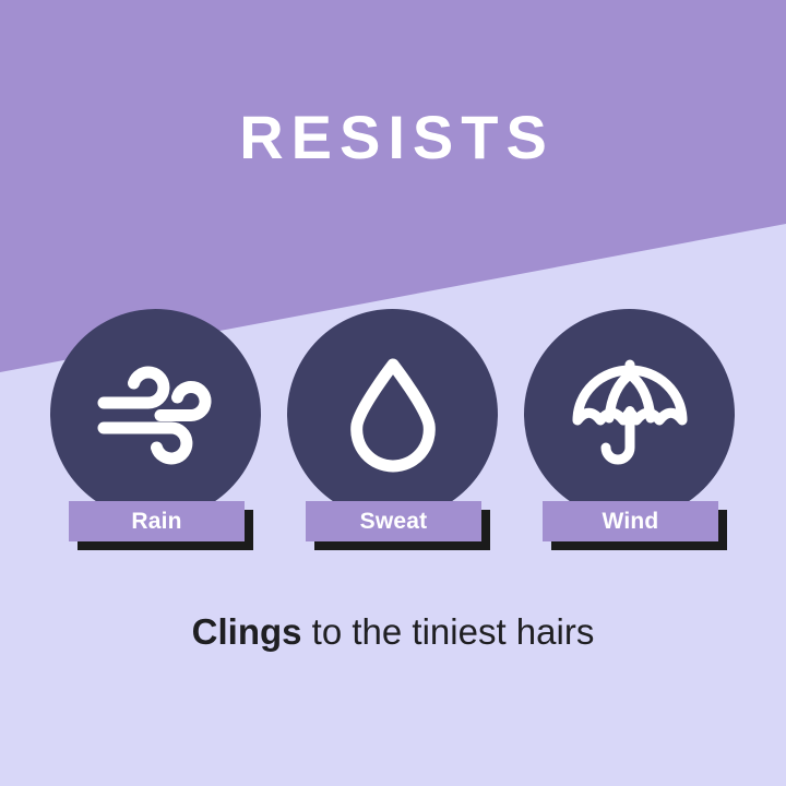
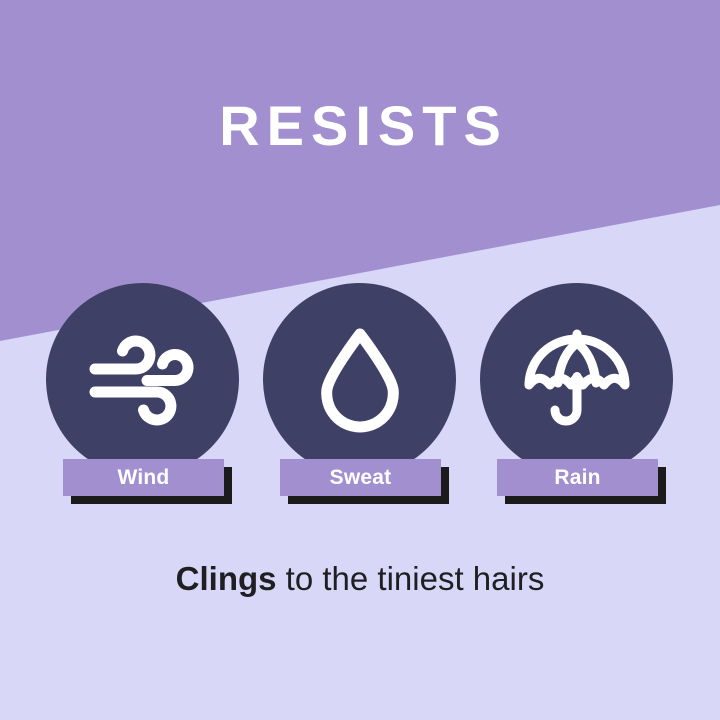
  RESISTS
- Rain
+ Wind
  Sweat
- Wind
+ Rain
  Clings to the tiniest hairs
